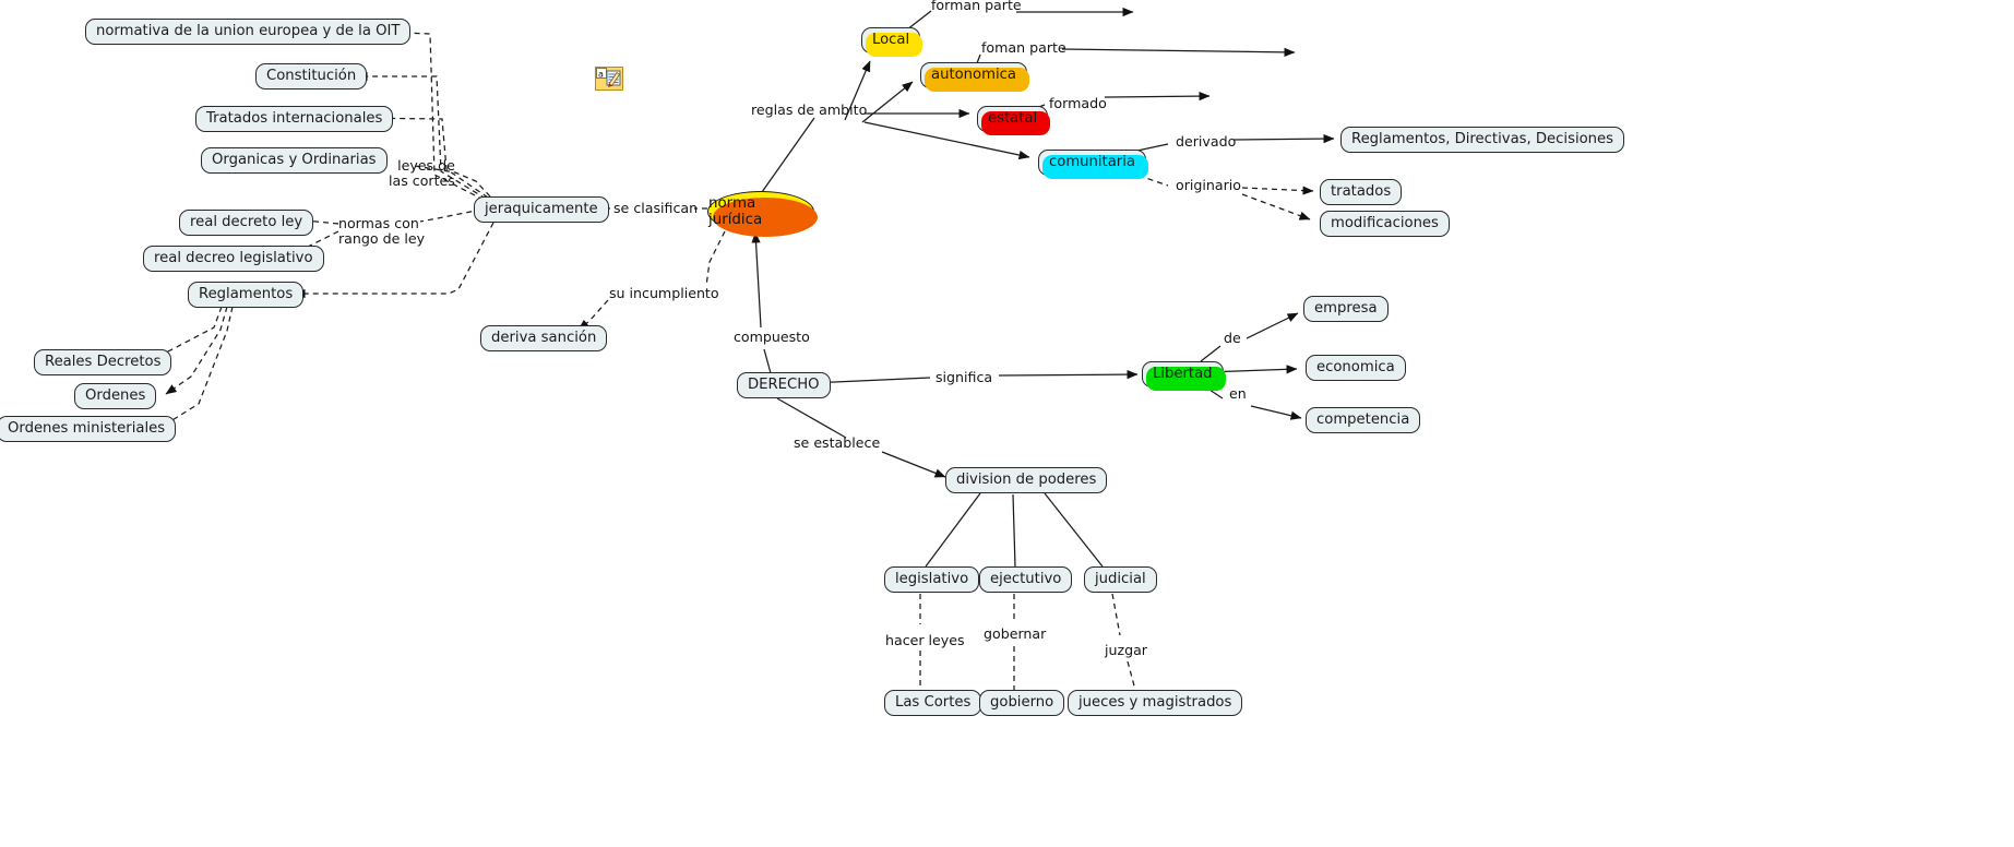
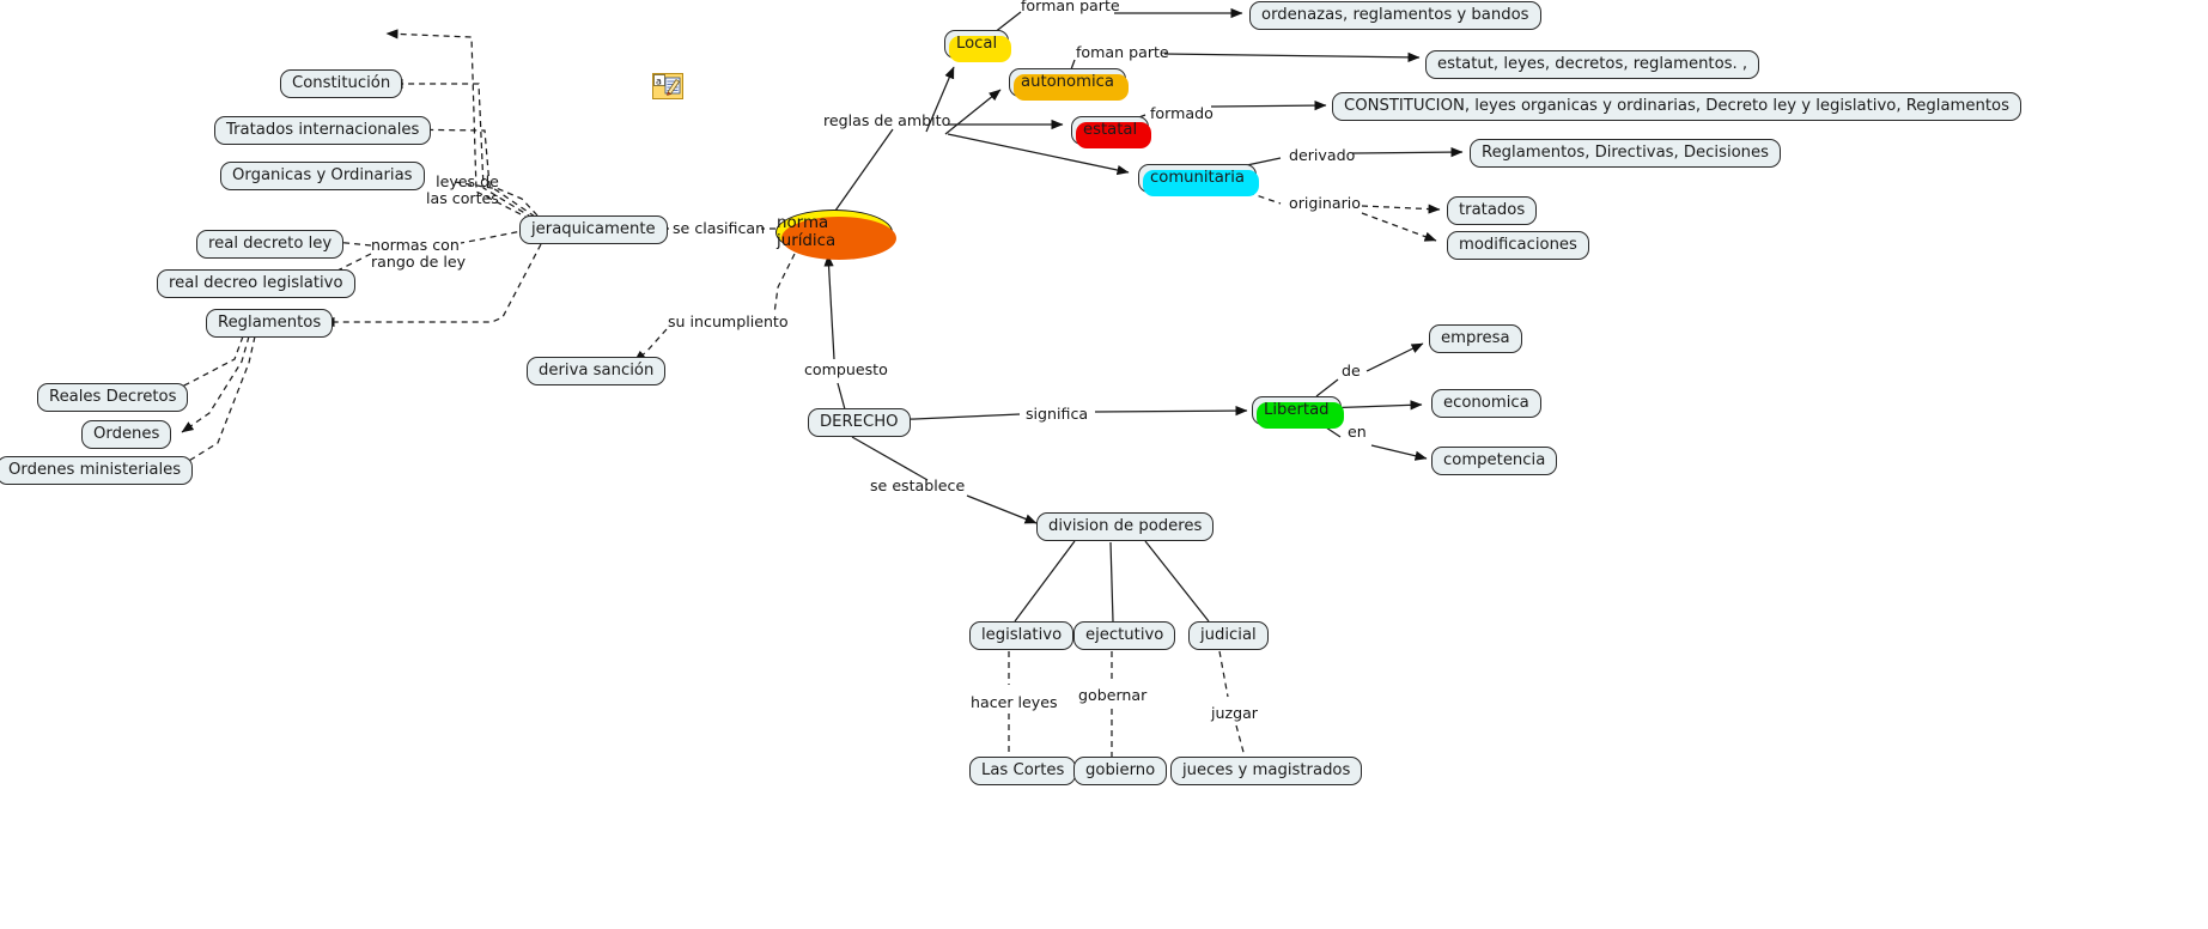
- normativa de la union europea y de la OIT
  Constitución
  Tratados internacionales
  Organicas y Ordinarias
  real decreto ley
  real decreo legislativo
  Reglamentos
  Reales Decretos
  Ordenes
  Ordenes ministeriales
  jeraquicamente
  deriva sanción
  norma jurídica
  Local
  autonomica
  estatal
  comunitaria
+ ordenazas, reglamentos y bandos
+ estatut, leyes, decretos, reglamentos. ,
+ CONSTITUCION, leyes organicas y ordinarias, Decreto ley y legislativo, Reglamentos
  Reglamentos, Directivas, Decisiones
  tratados
  modificaciones
  DERECHO
  Libertad
  empresa
  economica
  competencia
  division de poderes
  legislativo
  ejectutivo
  judicial
  Las Cortes
  gobierno
  jueces y magistrados
  se clasifican
  leyes de
  las cortes
  normas con
  rango de ley
  su incumpliento
  reglas de ambito
  forman parte
  foman parte
  formado
  derivado
  originario
  compuesto
  significa
  de
  en
  se establece
  hacer leyes
  gobernar
  juzgar
  a
